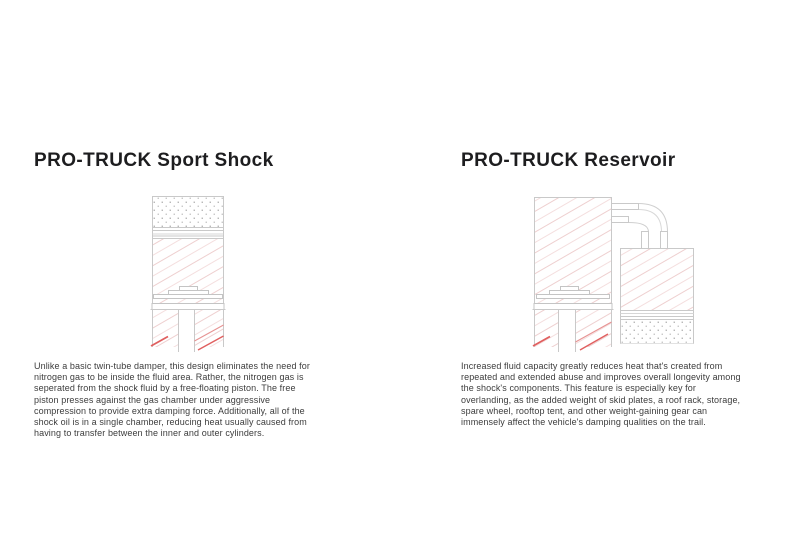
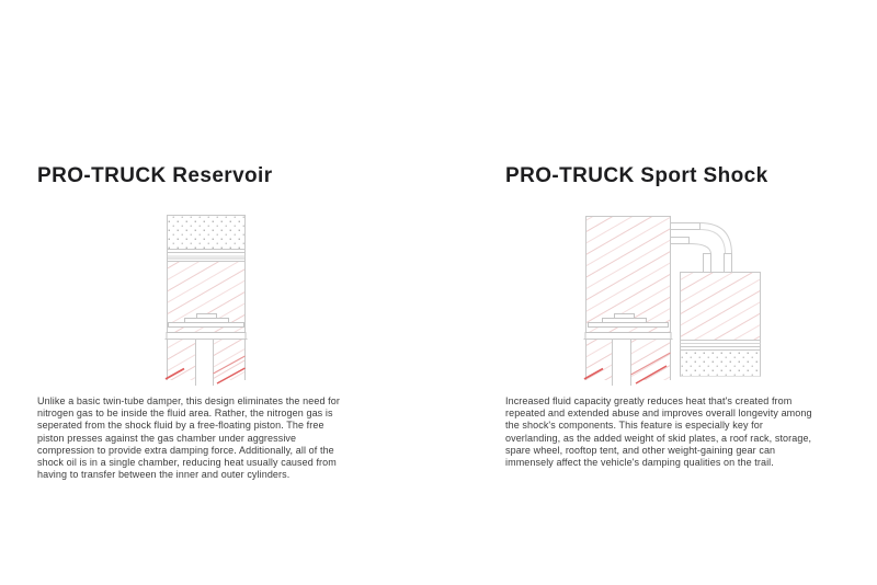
- PRO-TRUCK Sport Shock
+ PRO-TRUCK Reservoir
  Unlike a basic twin-tube damper, this design eliminates the need for
  nitrogen gas to be inside the fluid area. Rather, the nitrogen gas is
  seperated from the shock fluid by a free-floating piston. The free
  piston presses against the gas chamber under aggressive
  compression to provide extra damping force. Additionally, all of the
  shock oil is in a single chamber, reducing heat usually caused from
  having to transfer between the inner and outer cylinders.
- PRO-TRUCK Reservoir
+ PRO-TRUCK Sport Shock
  Increased fluid capacity greatly reduces heat that's created from
  repeated and extended abuse and improves overall longevity among
  the shock's components. This feature is especially key for
  overlanding, as the added weight of skid plates, a roof rack, storage,
  spare wheel, rooftop tent, and other weight-gaining gear can
  immensely affect the vehicle's damping qualities on the trail.
